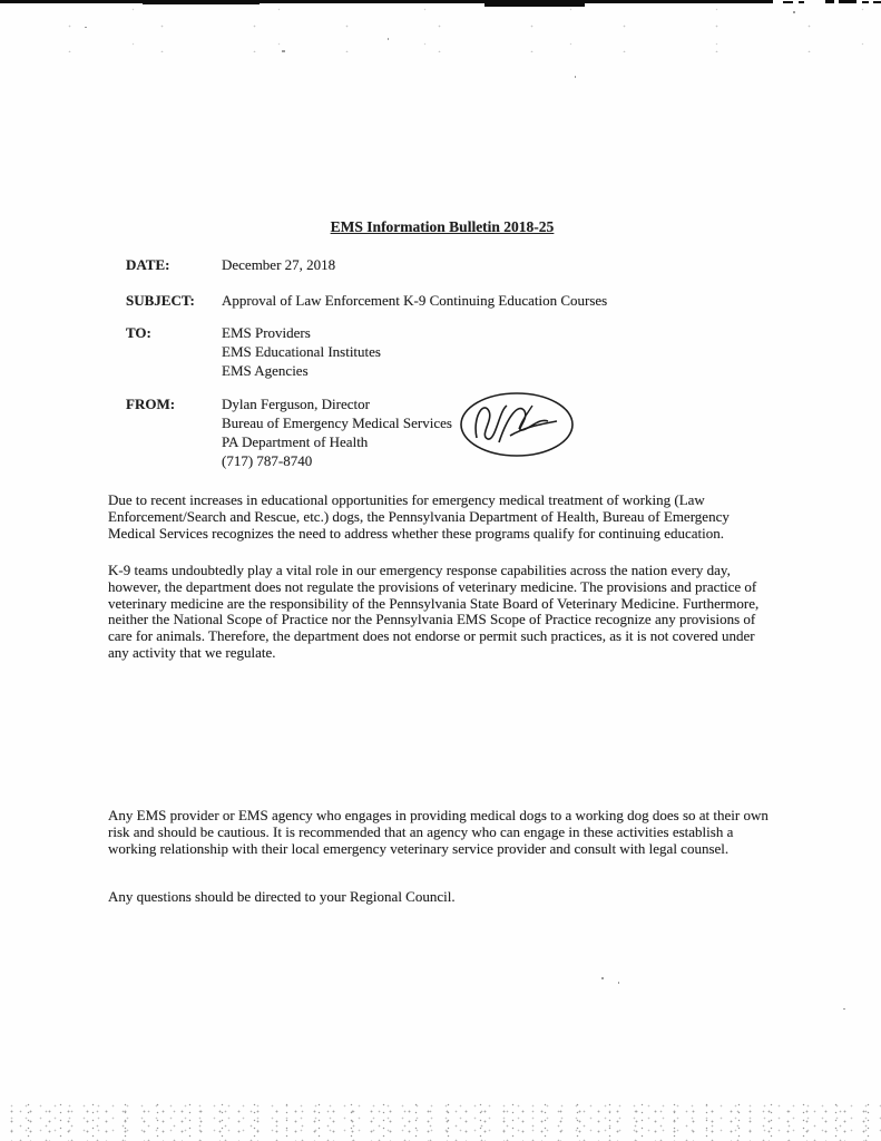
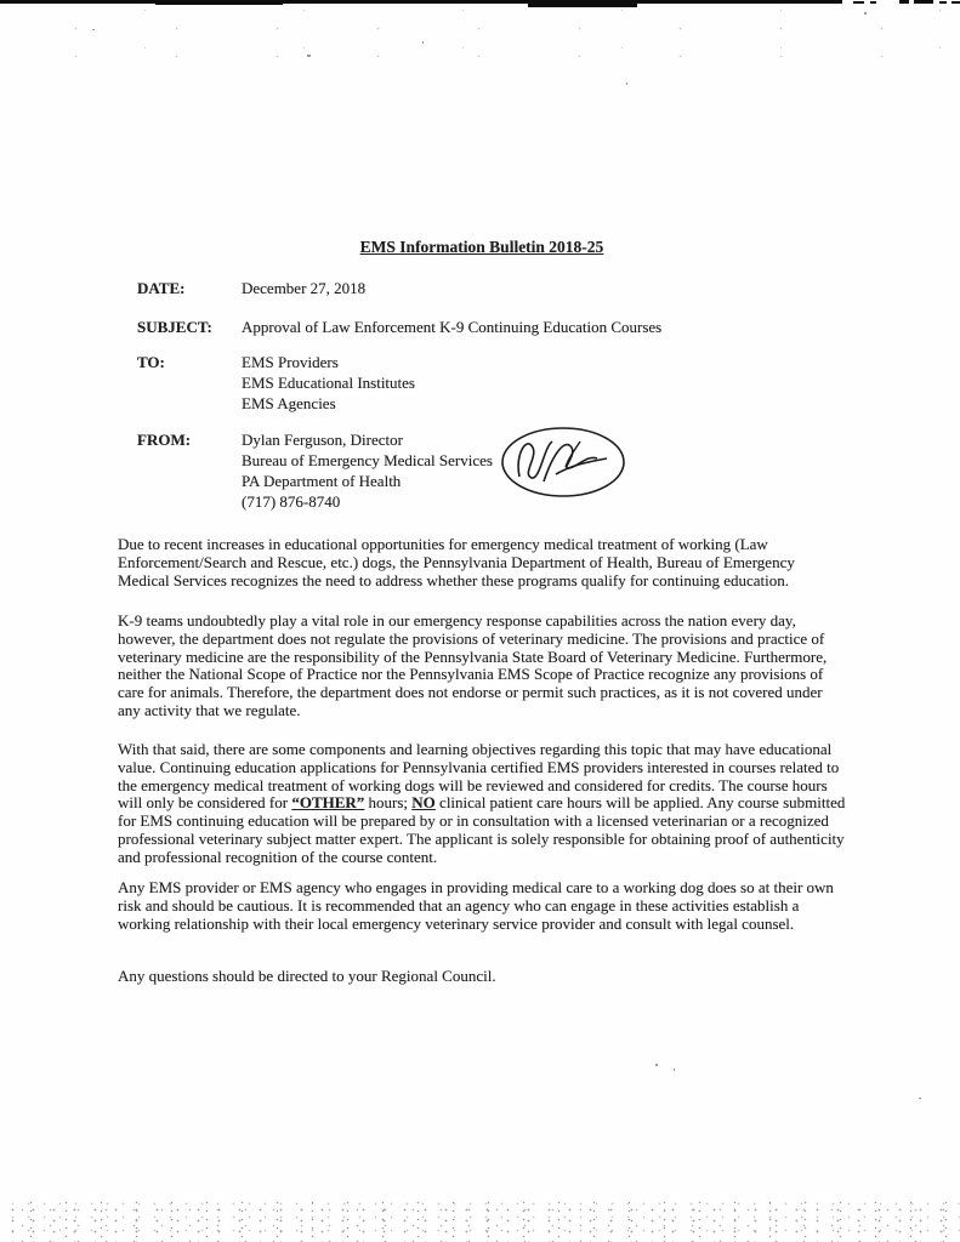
  EMS Information Bulletin 2018-25
  DATE:
  December 27, 2018
  SUBJECT:
  Approval of Law Enforcement K-9 Continuing Education Courses
  TO:
  EMS Providers
  EMS Educational Institutes
  EMS Agencies
  FROM:
  Dylan Ferguson, Director
  Bureau of Emergency Medical Services
  PA Department of Health
- (717) 787-8740
+ (717) 876-8740
  Due to recent increases in educational opportunities for emergency medical treatment of working (Law Enforcement/Search and Rescue, etc.) dogs, the Pennsylvania Department of Health, Bureau of Emergency Medical Services recognizes the need to address whether these programs qualify for continuing education.
  K-9 teams undoubtedly play a vital role in our emergency response capabilities across the nation every day, however, the department does not regulate the provisions of veterinary medicine. The provisions and practice of veterinary medicine are the responsibility of the Pennsylvania State Board of Veterinary Medicine. Furthermore, neither the National Scope of Practice nor the Pennsylvania EMS Scope of Practice recognize any provisions of care for animals. Therefore, the department does not endorse or permit such practices, as it is not covered under any activity that we regulate.
+ With that said, there are some components and learning objectives regarding this topic that may have educational value. Continuing education applications for Pennsylvania certified EMS providers interested in courses related to the emergency medical treatment of working dogs will be reviewed and considered for credits. The course hours will only be considered for “OTHER” hours; NO clinical patient care hours will be applied. Any course submitted for EMS continuing education will be prepared by or in consultation with a licensed veterinarian or a recognized professional veterinary subject matter expert. The applicant is solely responsible for obtaining proof of authenticity and professional recognition of the course content.
- Any EMS provider or EMS agency who engages in providing medical dogs to a working dog does so at their own risk and should be cautious. It is recommended that an agency who can engage in these activities establish a working relationship with their local emergency veterinary service provider and consult with legal counsel.
+ Any EMS provider or EMS agency who engages in providing medical care to a working dog does so at their own risk and should be cautious. It is recommended that an agency who can engage in these activities establish a working relationship with their local emergency veterinary service provider and consult with legal counsel.
  Any questions should be directed to your Regional Council.
